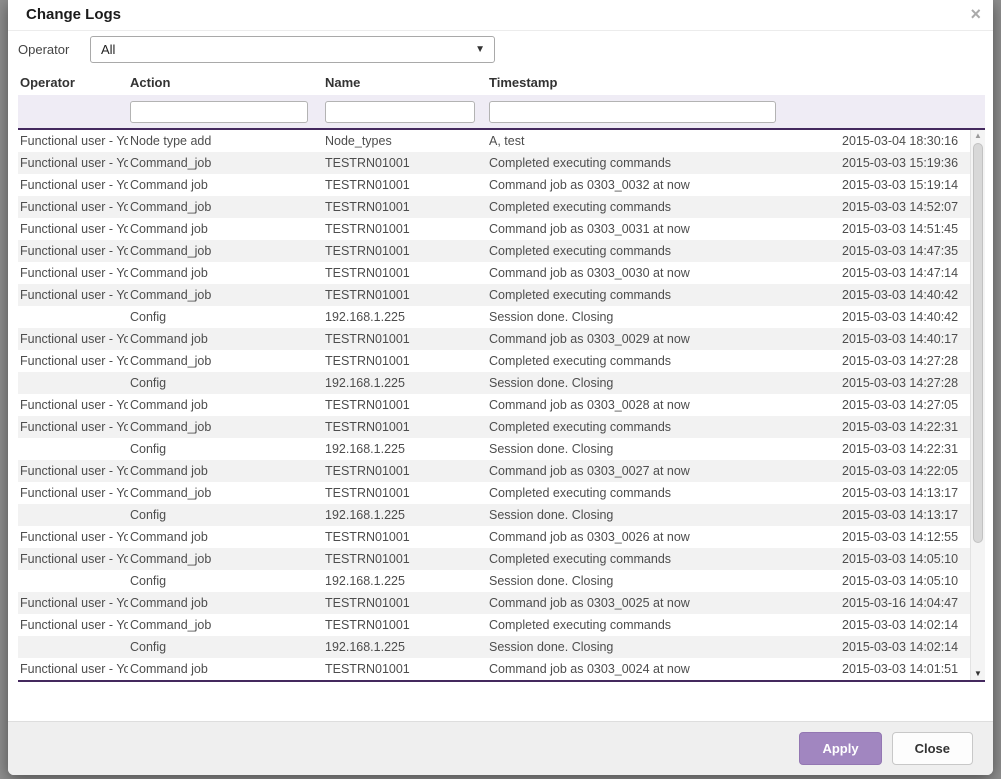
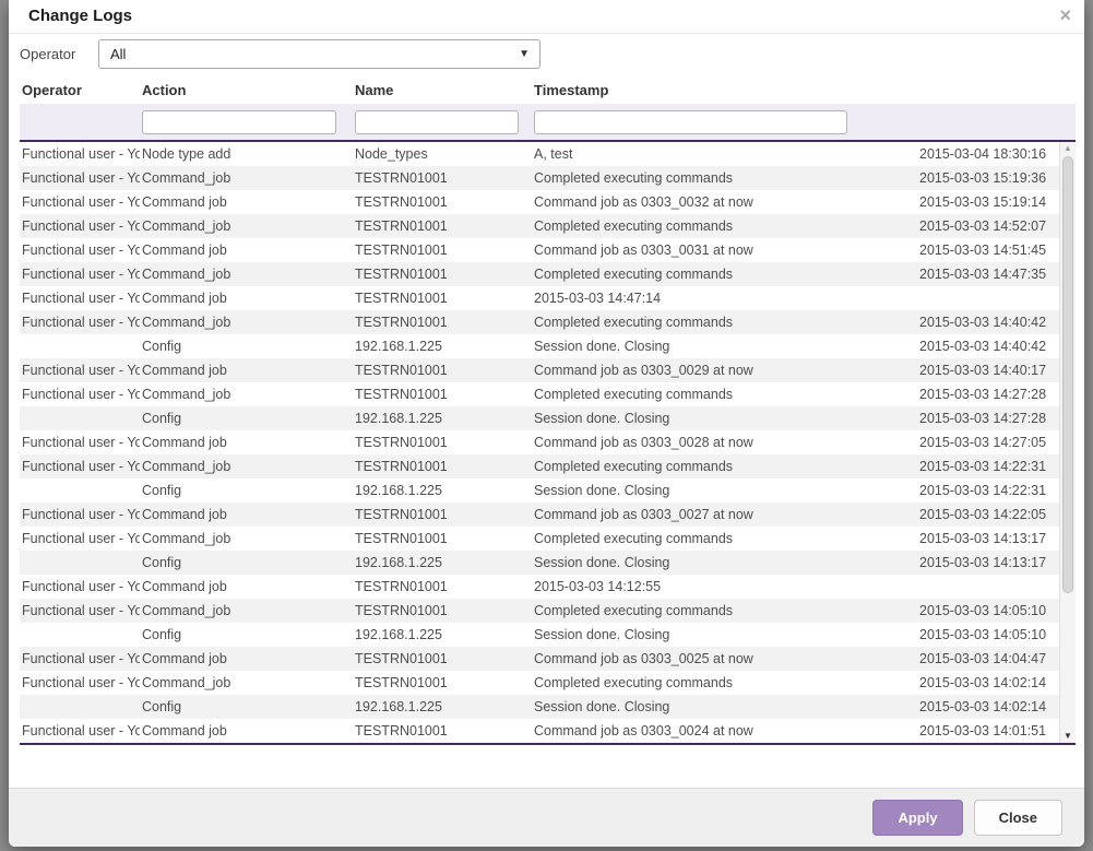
  Change Logs
  ×
  Operator
  All
  ▼
  Operator
  Action
  Name
  Timestamp
  Functional user - Yo
  Node type add
  Node_types
  A, test
  2015-03-04 18:30:16
  Functional user - Yo
  Command_job
  TESTRN01001
  Completed executing commands
  2015-03-03 15:19:36
  Functional user - Yo
  Command job
  TESTRN01001
  Command job as 0303_0032 at now
  2015-03-03 15:19:14
  Functional user - Yo
  Command_job
  TESTRN01001
  Completed executing commands
  2015-03-03 14:52:07
  Functional user - Yo
  Command job
  TESTRN01001
  Command job as 0303_0031 at now
  2015-03-03 14:51:45
  Functional user - Yo
  Command_job
  TESTRN01001
  Completed executing commands
  2015-03-03 14:47:35
  Functional user - Yo
  Command job
  TESTRN01001
- Command job as 0303_0030 at now
  2015-03-03 14:47:14
  Functional user - Yo
  Command_job
  TESTRN01001
  Completed executing commands
  2015-03-03 14:40:42
  Config
  192.168.1.225
  Session done. Closing
  2015-03-03 14:40:42
  Functional user - Yo
  Command job
  TESTRN01001
  Command job as 0303_0029 at now
  2015-03-03 14:40:17
  Functional user - Yo
  Command_job
  TESTRN01001
  Completed executing commands
  2015-03-03 14:27:28
  Config
  192.168.1.225
  Session done. Closing
  2015-03-03 14:27:28
  Functional user - Yo
  Command job
  TESTRN01001
  Command job as 0303_0028 at now
  2015-03-03 14:27:05
  Functional user - Yo
  Command_job
  TESTRN01001
  Completed executing commands
  2015-03-03 14:22:31
  Config
  192.168.1.225
  Session done. Closing
  2015-03-03 14:22:31
  Functional user - Yo
  Command job
  TESTRN01001
  Command job as 0303_0027 at now
  2015-03-03 14:22:05
  Functional user - Yo
  Command_job
  TESTRN01001
  Completed executing commands
  2015-03-03 14:13:17
  Config
  192.168.1.225
  Session done. Closing
  2015-03-03 14:13:17
  Functional user - Yo
  Command job
  TESTRN01001
- Command job as 0303_0026 at now
  2015-03-03 14:12:55
  Functional user - Yo
  Command_job
  TESTRN01001
  Completed executing commands
  2015-03-03 14:05:10
  Config
  192.168.1.225
  Session done. Closing
  2015-03-03 14:05:10
  Functional user - Yo
  Command job
  TESTRN01001
  Command job as 0303_0025 at now
- 2015-03-16 14:04:47
+ 2015-03-03 14:04:47
  Functional user - Yo
  Command_job
  TESTRN01001
  Completed executing commands
  2015-03-03 14:02:14
  Config
  192.168.1.225
  Session done. Closing
  2015-03-03 14:02:14
  Functional user - Yo
  Command job
  TESTRN01001
  Command job as 0303_0024 at now
  2015-03-03 14:01:51
  ▲
  ▼
  Apply
  Close
